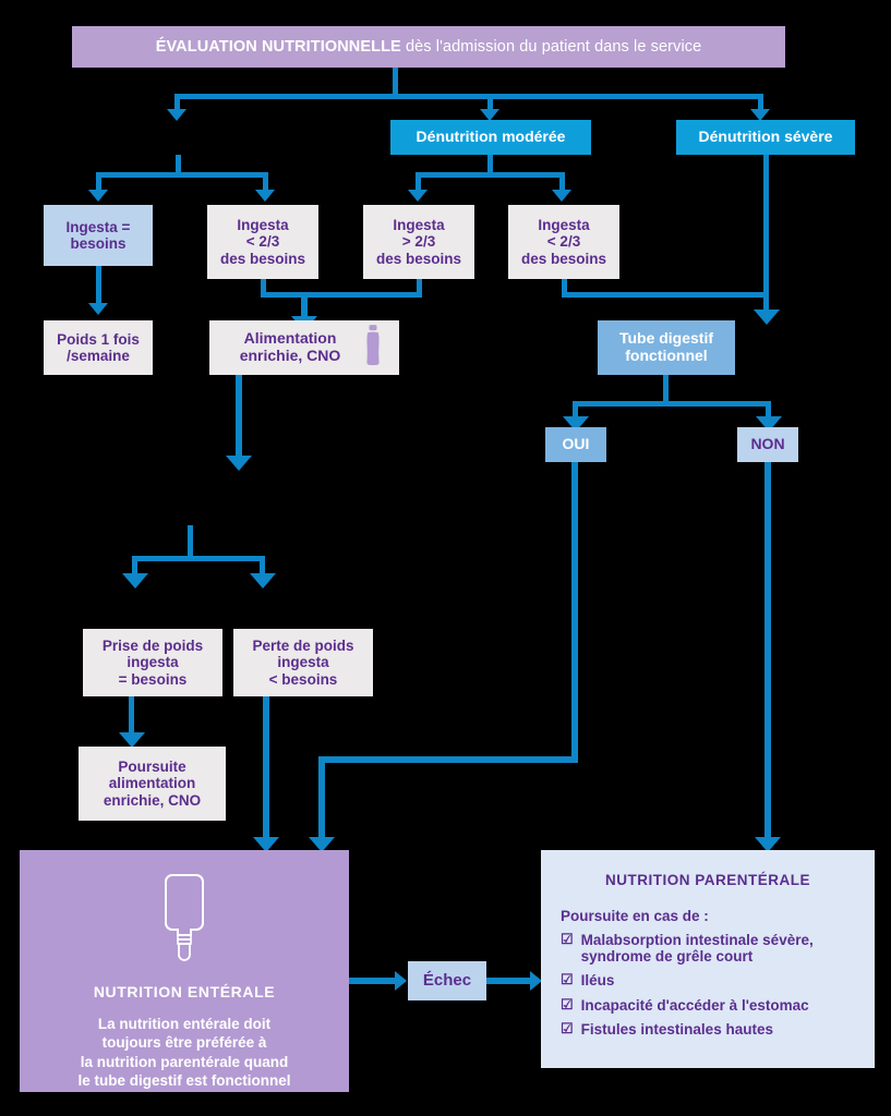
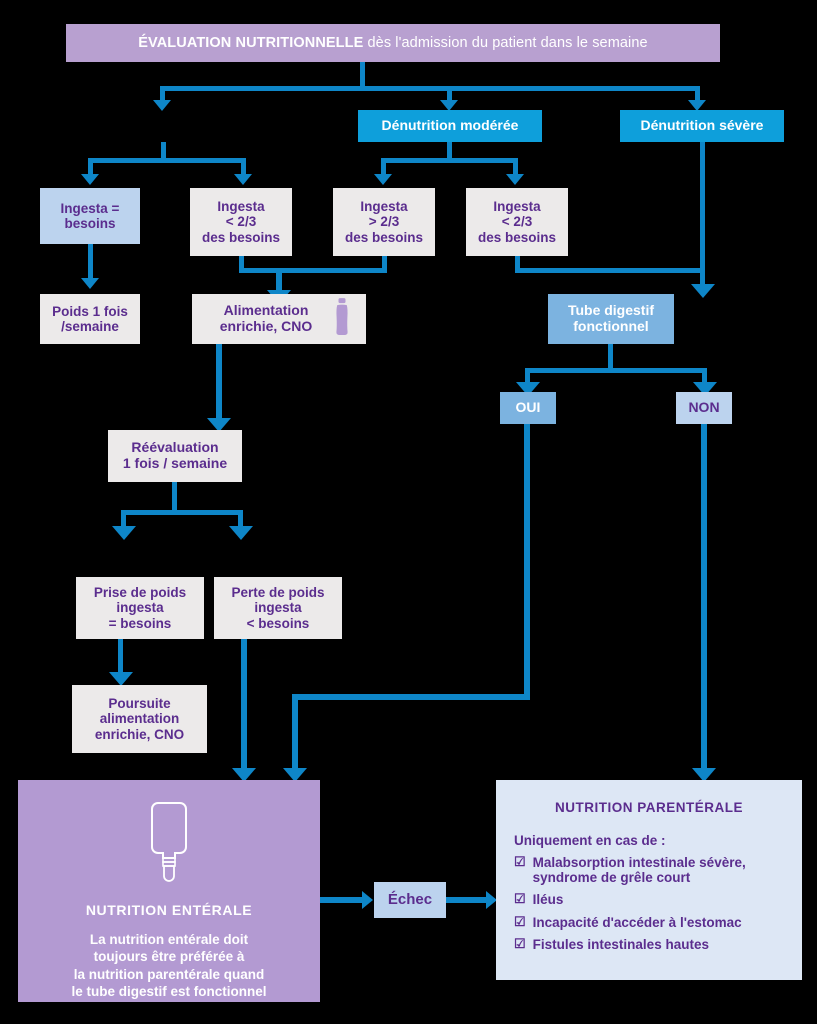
- ÉVALUATION NUTRITIONNELLE dès l'admission du patient dans le service
+ ÉVALUATION NUTRITIONNELLE dès l'admission du patient dans le semaine
  Dénutrition modérée
  Dénutrition sévère
  Ingesta =
  besoins
  Ingesta
  < 2/3
  des besoins
  Ingesta
  > 2/3
  des besoins
  Ingesta
  < 2/3
  des besoins
  Poids 1 fois
  /semaine
  Alimentation
  enrichie, CNO
  Tube digestif
  fonctionnel
  OUI
  NON
+ Réévaluation
+ 1 fois / semaine
  Prise de poids
  ingesta
  = besoins
  Perte de poids
  ingesta
  < besoins
  Poursuite
  alimentation
  enrichie, CNO
  NUTRITION ENTÉRALE
  La nutrition entérale doit
  toujours être préférée à
  la nutrition parentérale quand
  le tube digestif est fonctionnel
  Échec
  NUTRITION PARENTÉRALE
- Poursuite en cas de :
+ Uniquement en cas de :
  ☑
  Malabsorption intestinale sévère,
  syndrome de grêle court
  ☑
  Iléus
  ☑
  Incapacité d'accéder à l'estomac
  ☑
  Fistules intestinales hautes
